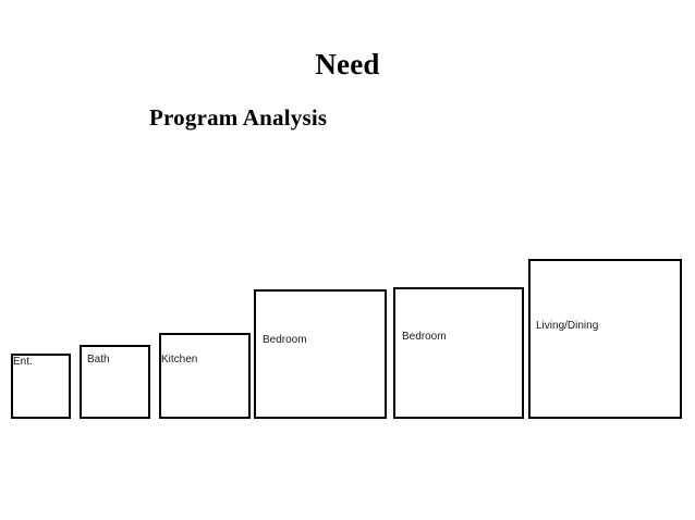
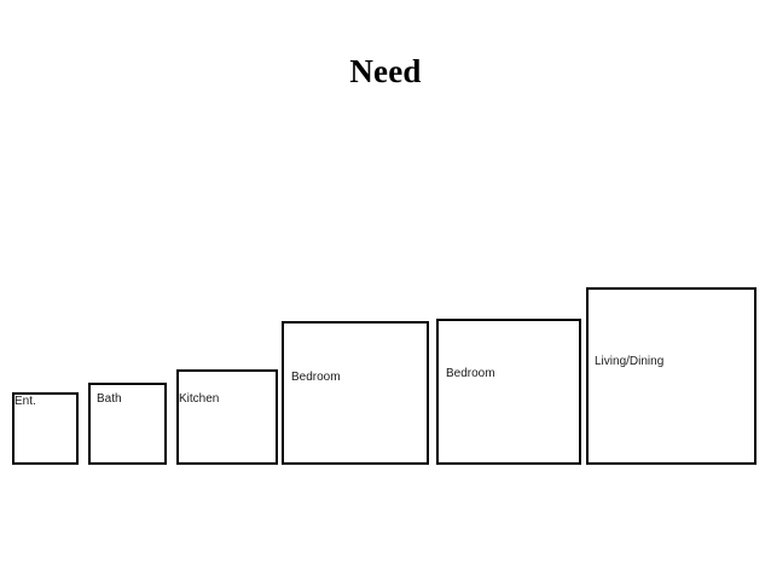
  Need
- Program Analysis
  Ent.
  Bath
  Kitchen
  Bedroom
  Bedroom
  Living/Dining
